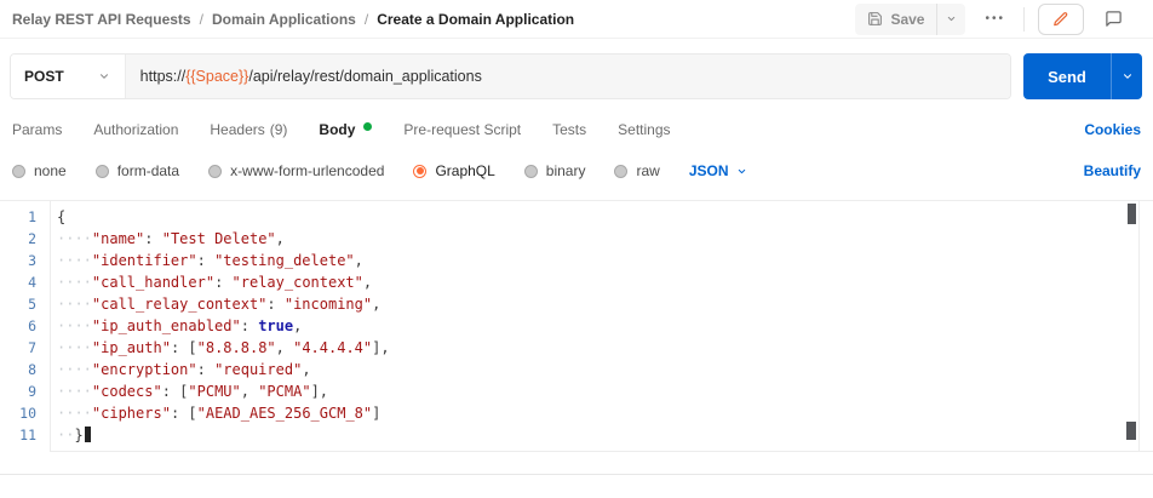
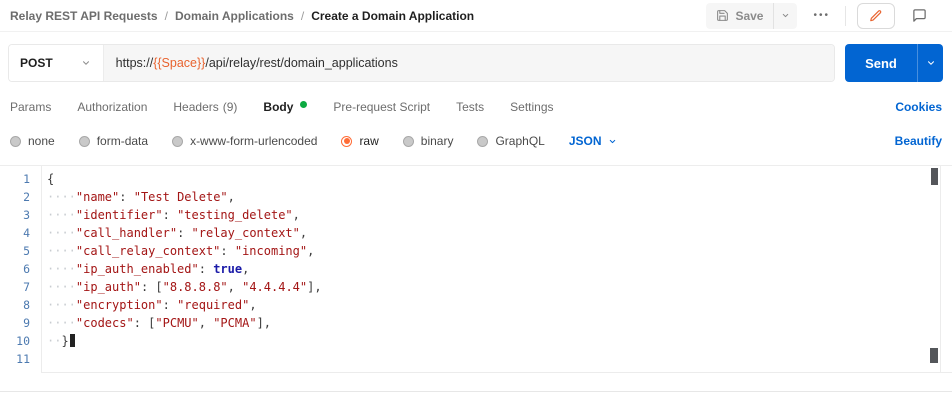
  Relay REST API Requests
  /
  Domain Applications
  /
  Create a Domain Application
  Save
  •••
  POST
  https://
  {{Space}}
  /api/relay/rest/domain_applications
  Send
  Params
  Authorization
  Headers
  (9)
  Body
  Pre-request Script
  Tests
  Settings
  Cookies
  none
  form-data
  x-www-form-urlencoded
- GraphQL
+ raw
  binary
- raw
+ GraphQL
  JSON
  Beautify
  1
  2
  3
  4
  5
  6
  7
  8
  9
  10
  11
  {
  ····"name": "Test Delete",
  ····"identifier": "testing_delete",
  ····"call_handler": "relay_context",
  ····"call_relay_context": "incoming",
  ····"ip_auth_enabled": true,
  ····"ip_auth": ["8.8.8.8", "4.4.4.4"],
  ····"encryption": "required",
  ····"codecs": ["PCMU", "PCMA"],
- ····"ciphers": ["AEAD_AES_256_GCM_8"]
  ··}
